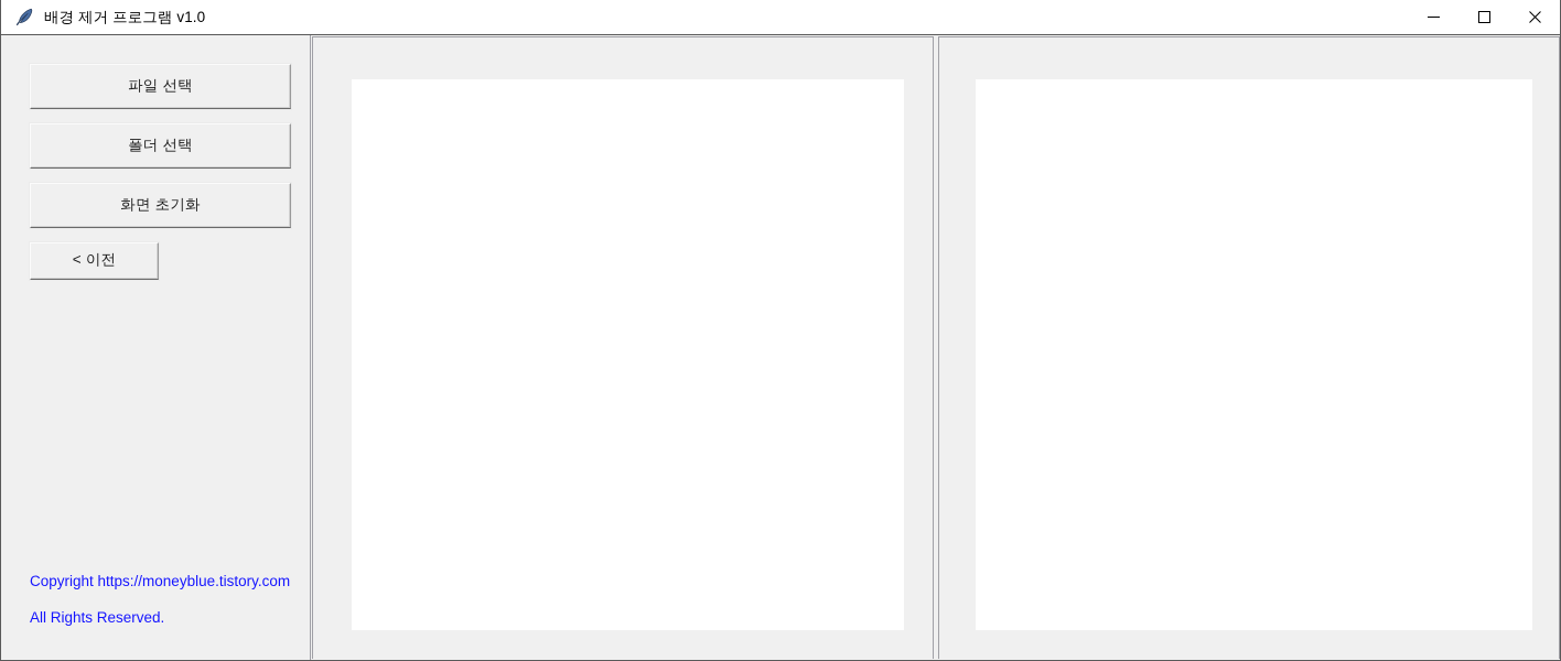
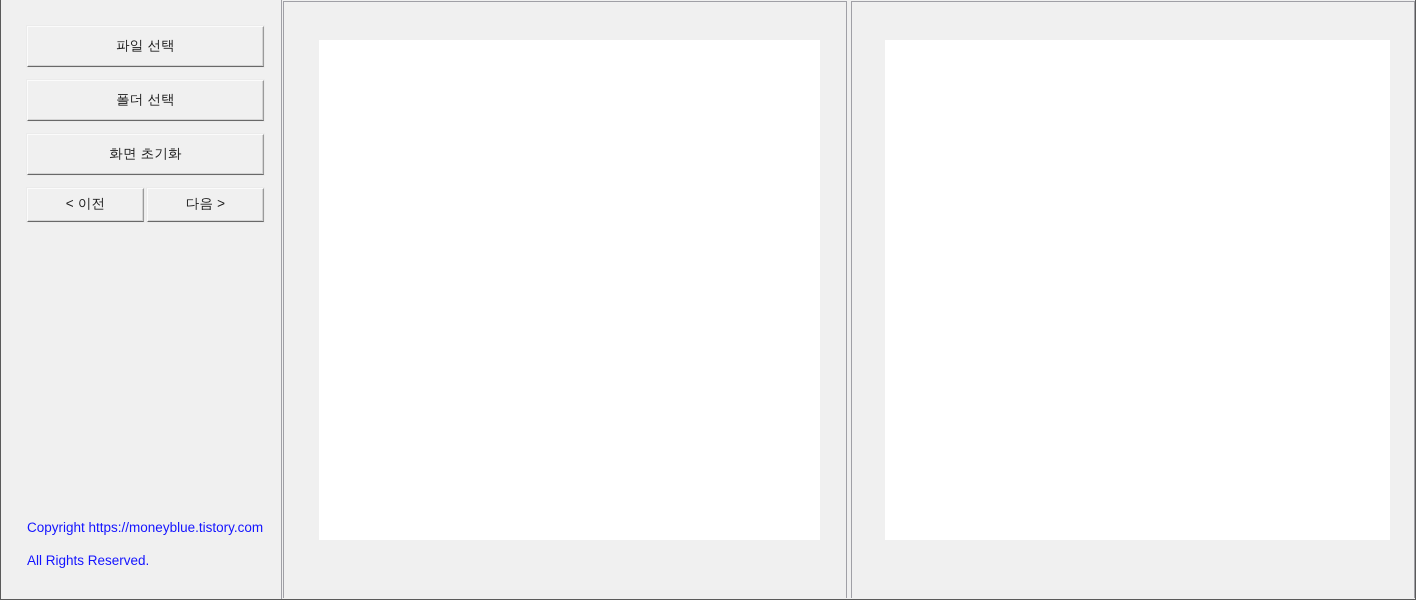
- 배경 제거 프로그램 v1.0
  파일 선택
  폴더 선택
  화면 초기화
  < 이전
+ 다음 >
  Copyright https://moneyblue.tistory.com
  All Rights Reserved.
